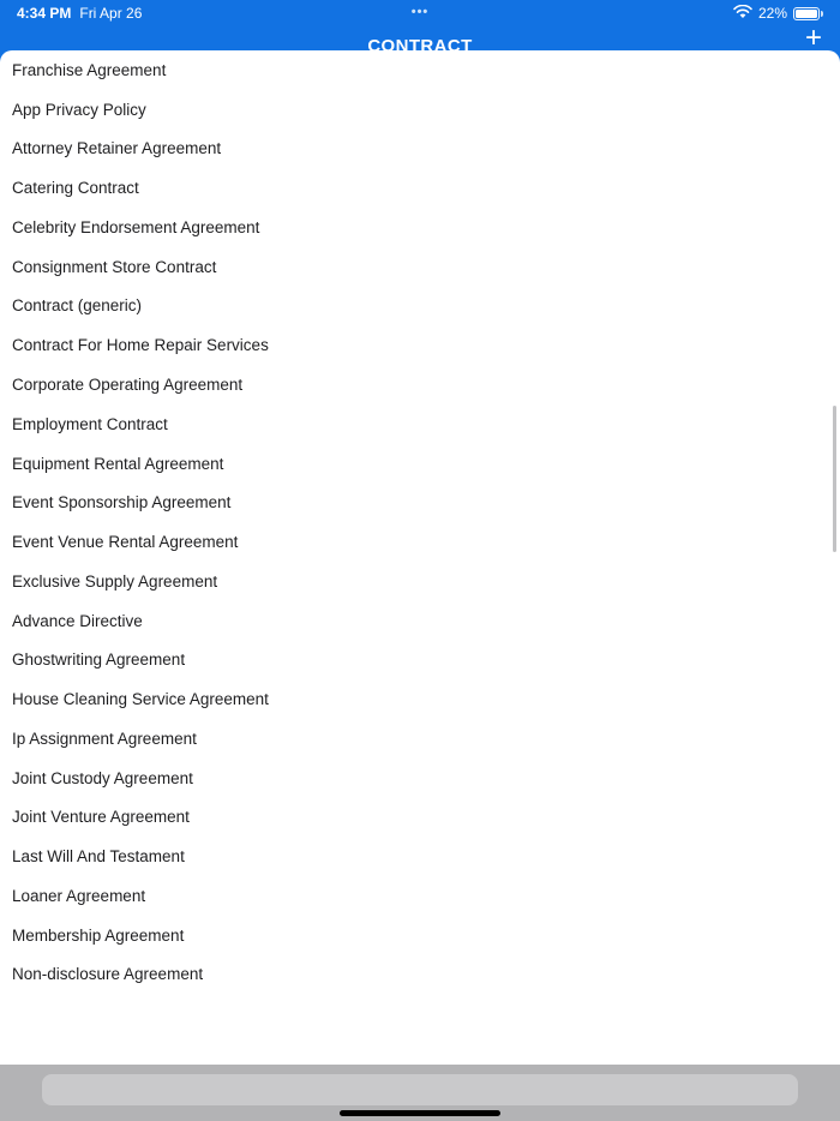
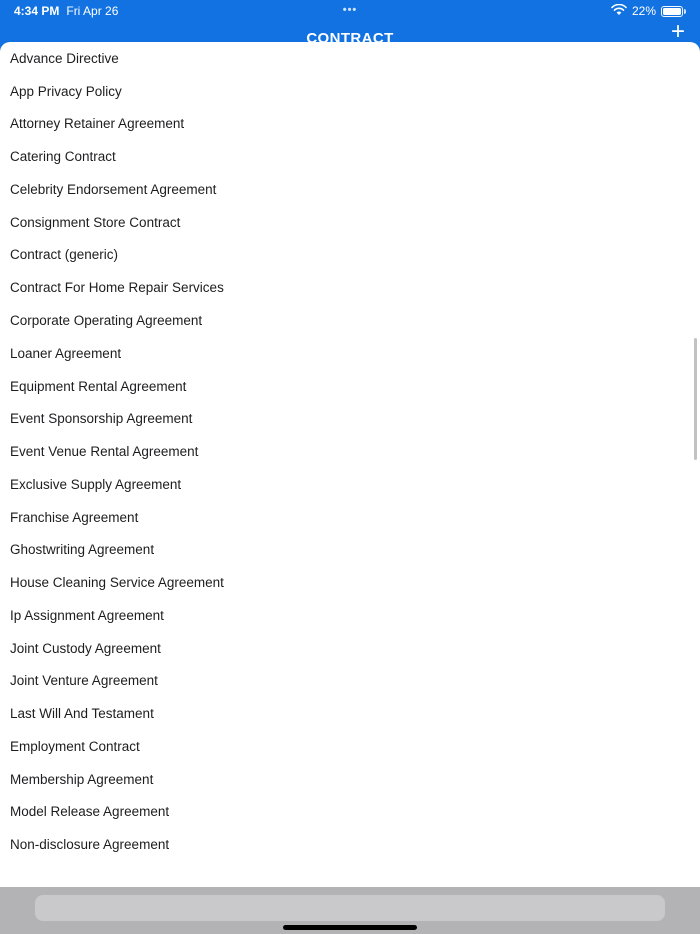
  4:34 PM
  Fri Apr 26
  •••
  22%
  CONTRACT
  +
- Franchise Agreement
+ Advance Directive
  App Privacy Policy
  Attorney Retainer Agreement
  Catering Contract
  Celebrity Endorsement Agreement
  Consignment Store Contract
  Contract (generic)
  Contract For Home Repair Services
  Corporate Operating Agreement
- Employment Contract
+ Loaner Agreement
  Equipment Rental Agreement
  Event Sponsorship Agreement
  Event Venue Rental Agreement
  Exclusive Supply Agreement
- Advance Directive
+ Franchise Agreement
  Ghostwriting Agreement
  House Cleaning Service Agreement
  Ip Assignment Agreement
  Joint Custody Agreement
  Joint Venture Agreement
  Last Will And Testament
- Loaner Agreement
+ Employment Contract
  Membership Agreement
+ Model Release Agreement
  Non-disclosure Agreement
